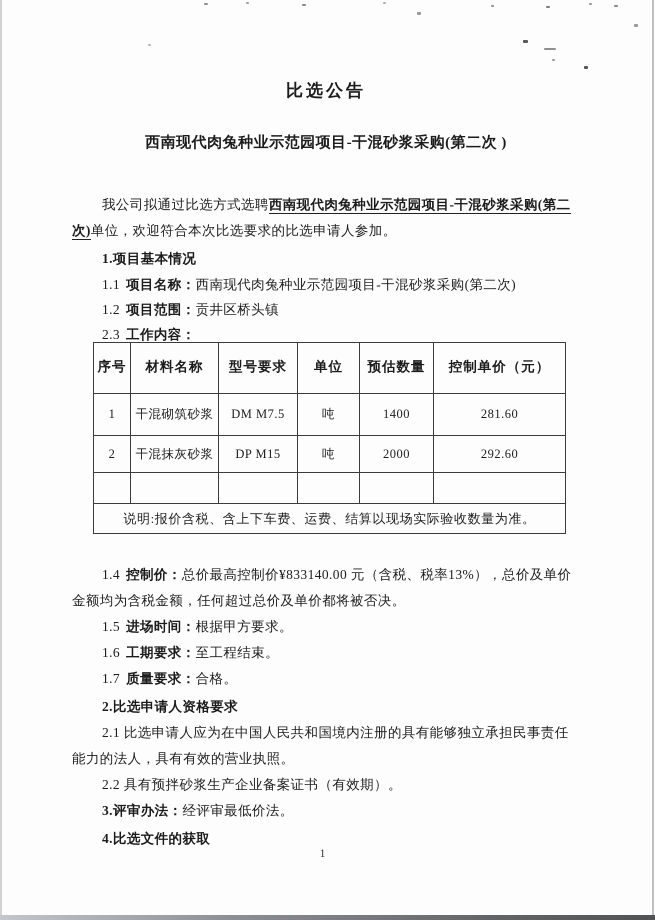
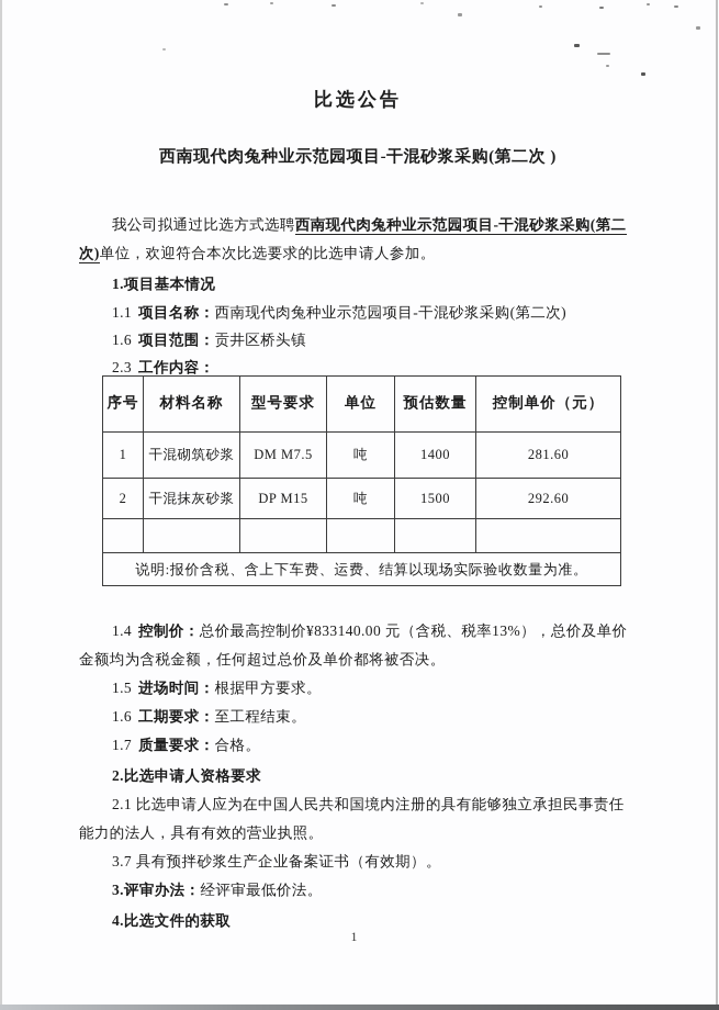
  比选公告
  西南现代肉兔种业示范园项目-干混砂浆采购(第二次 )
  我公司拟通过比选方式选聘西南现代肉兔种业示范园项目-干混砂浆采购(第二次)单位，欢迎符合本次比选要求的比选申请人参加。
  1.项目基本情况
  1.1 项目名称：西南现代肉兔种业示范园项目-干混砂浆采购(第二次)
- 1.2 项目范围：贡井区桥头镇
+ 1.6 项目范围：贡井区桥头镇
  2.3 工作内容：
  序号	材料名称	型号要求	单位	预估数量	控制单价（元）
  1	干混砌筑砂浆	DM M7.5	吨	1400	281.60
- 2	干混抹灰砂浆	DP M15	吨	2000	292.60
+ 2	干混抹灰砂浆	DP M15	吨	1500	292.60
  说明:报价含税、含上下车费、运费、结算以现场实际验收数量为准。
  1.4 控制价：总价最高控制价¥833140.00 元（含税、税率13%），总价及单价金额均为含税金额，任何超过总价及单价都将被否决。
  1.5 进场时间：根据甲方要求。
  1.6 工期要求：至工程结束。
  1.7 质量要求：合格。
  2.比选申请人资格要求
  2.1 比选申请人应为在中国人民共和国境内注册的具有能够独立承担民事责任能力的法人，具有有效的营业执照。
- 2.2 具有预拌砂浆生产企业备案证书（有效期）。
+ 3.7 具有预拌砂浆生产企业备案证书（有效期）。
  3.评审办法：经评审最低价法。
  4.比选文件的获取
  1
